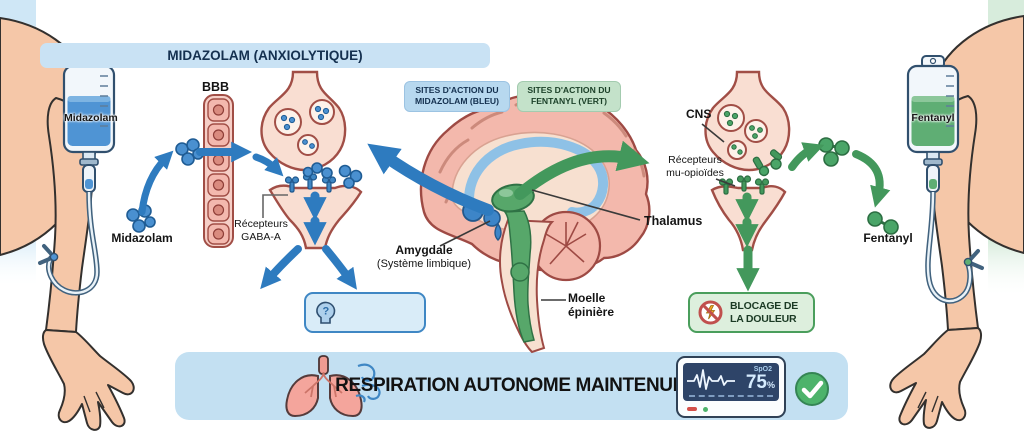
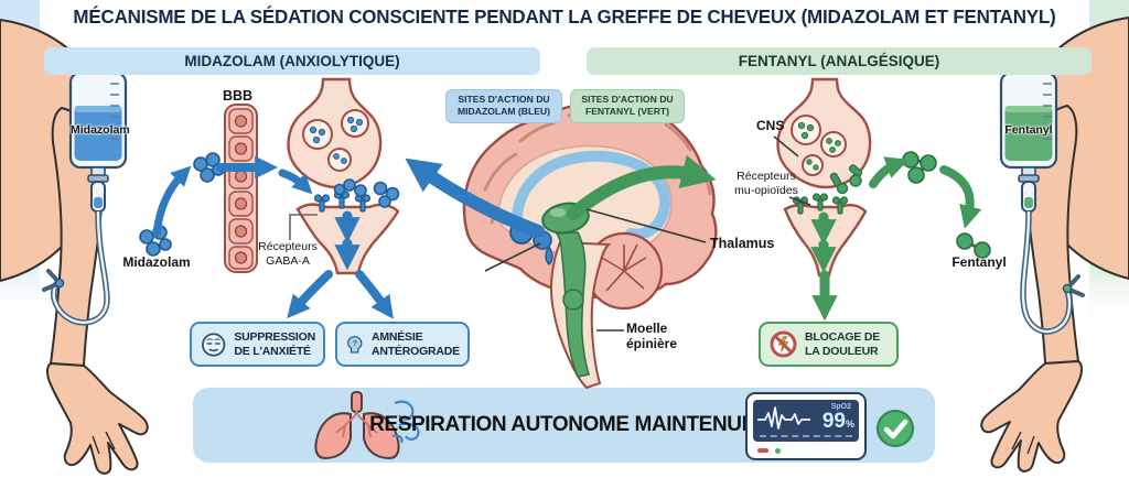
+ MÉCANISME DE LA SÉDATION CONSCIENTE PENDANT LA GREFFE DE CHEVEUX (MIDAZOLAM ET FENTANYL)
  MIDAZOLAM (ANXIOLYTIQUE)
+ FENTANYL (ANALGÉSIQUE)
  SITES D'ACTION DU
  MIDAZOLAM (BLEU)
  SITES D'ACTION DU
  FENTANYL (VERT)
  BBB
  Midazolam
  Récepteurs
  GABA-A
- Amygdale
- (Système limbique)
  Thalamus
  Moelle
  épinière
  CNS
  Récepteurs
  mu-opioïdes
  Fentanyl
  Midazolam
  Fentanyl
+ SUPPRESSION
+ DE L'ANXIÉTÉ
  ?
+ AMNÉSIE
+ ANTÉROGRADE
  BLOCAGE DE
  LA DOULEUR
  RESPIRATION AUTONOME MAINTENU
- 75%
+ 99%
